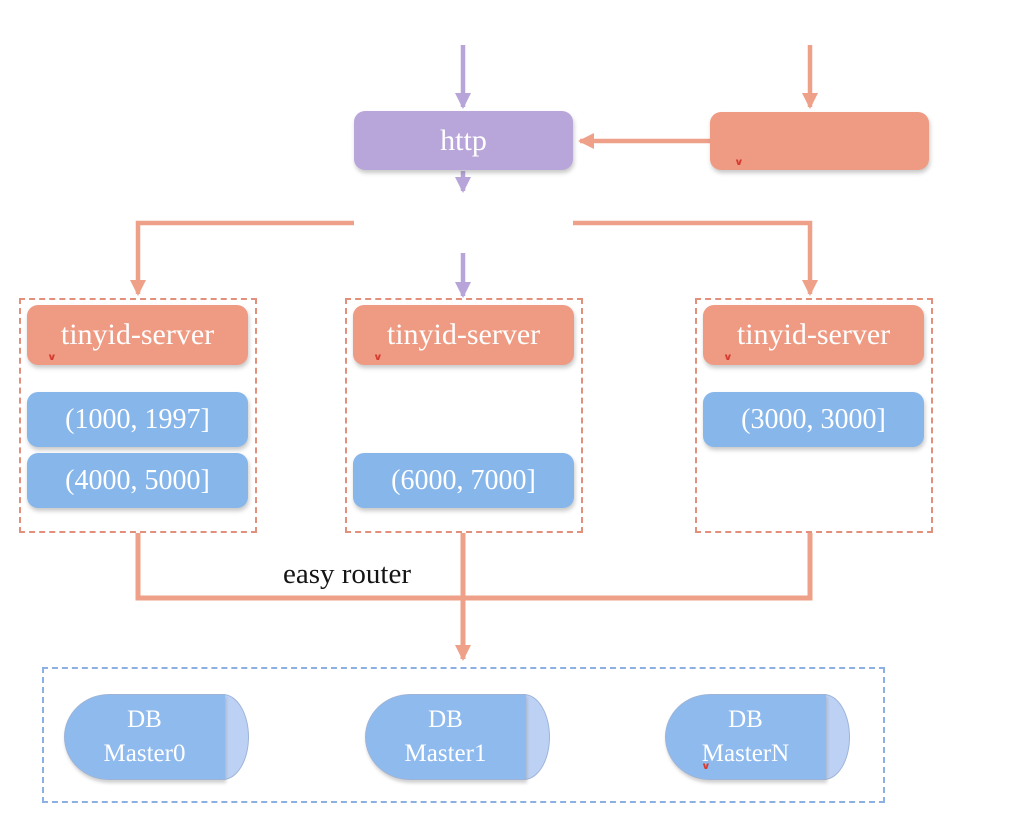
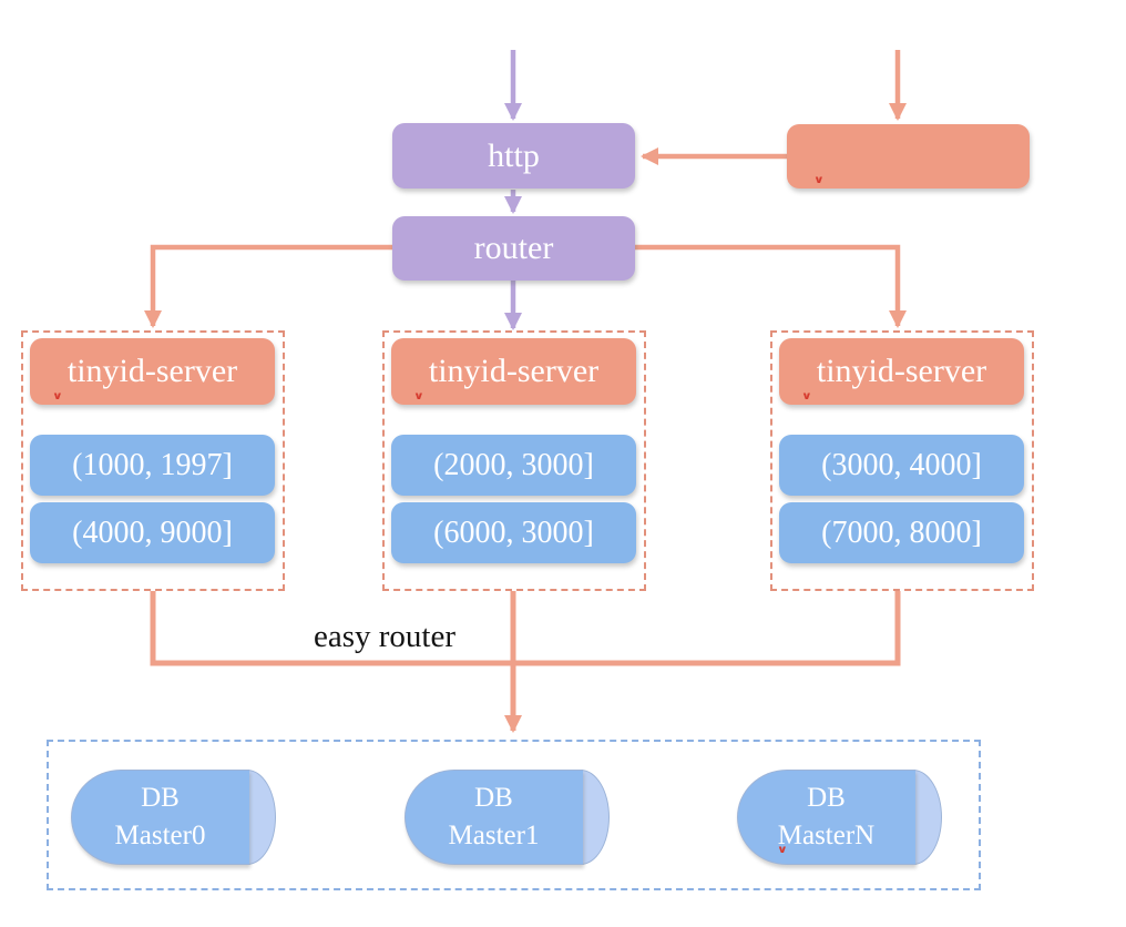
  http
  ∨
+ router
  tinyid-server
  ∨
  (1000, 1997]
- (4000, 5000]
+ (4000, 9000]
  tinyid-server
  ∨
+ (2000, 3000]
- (6000, 7000]
+ (6000, 3000]
  tinyid-server
  ∨
- (3000, 3000]
+ (3000, 4000]
+ (7000, 8000]
  easy router
  DB
  Master0
  DB
  Master1
  DB
  MasterN
  ∨
